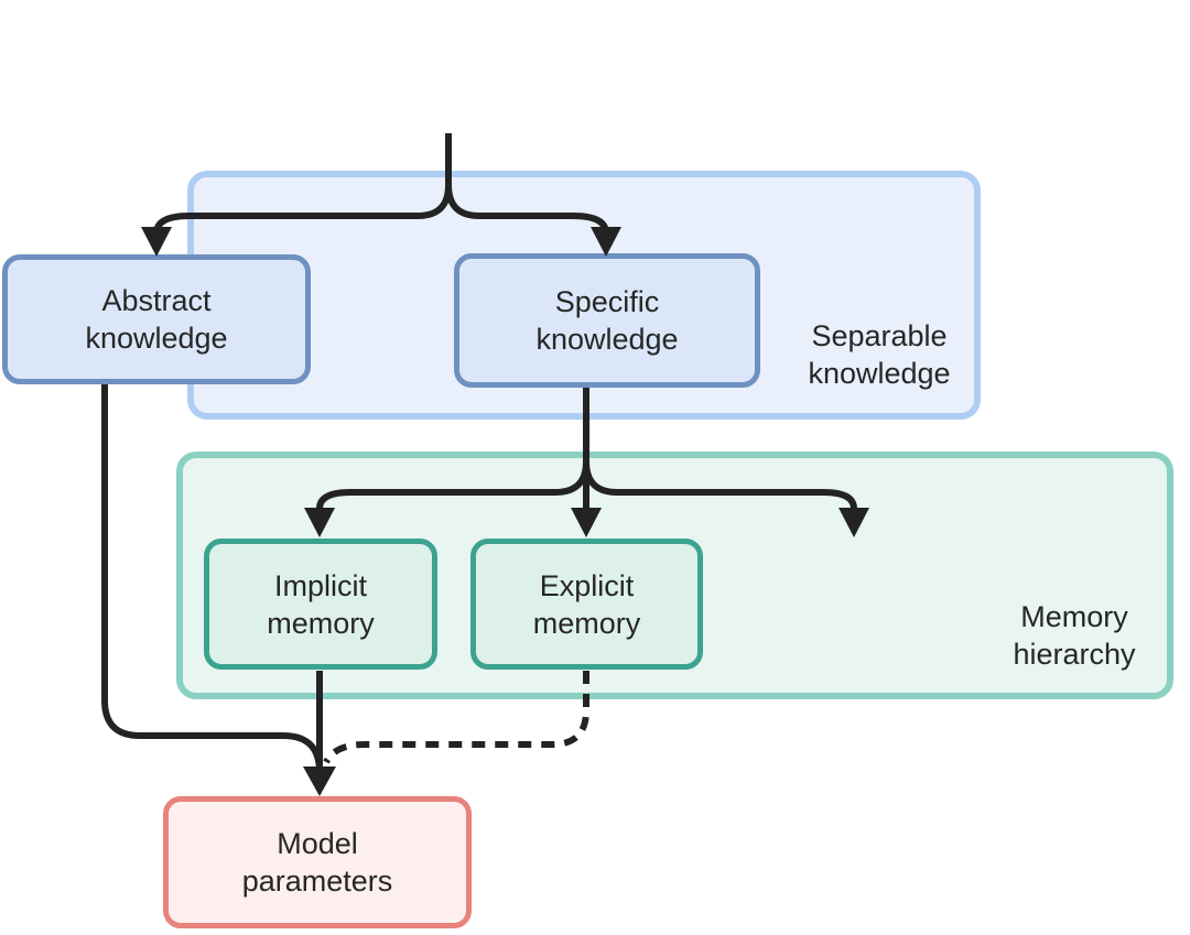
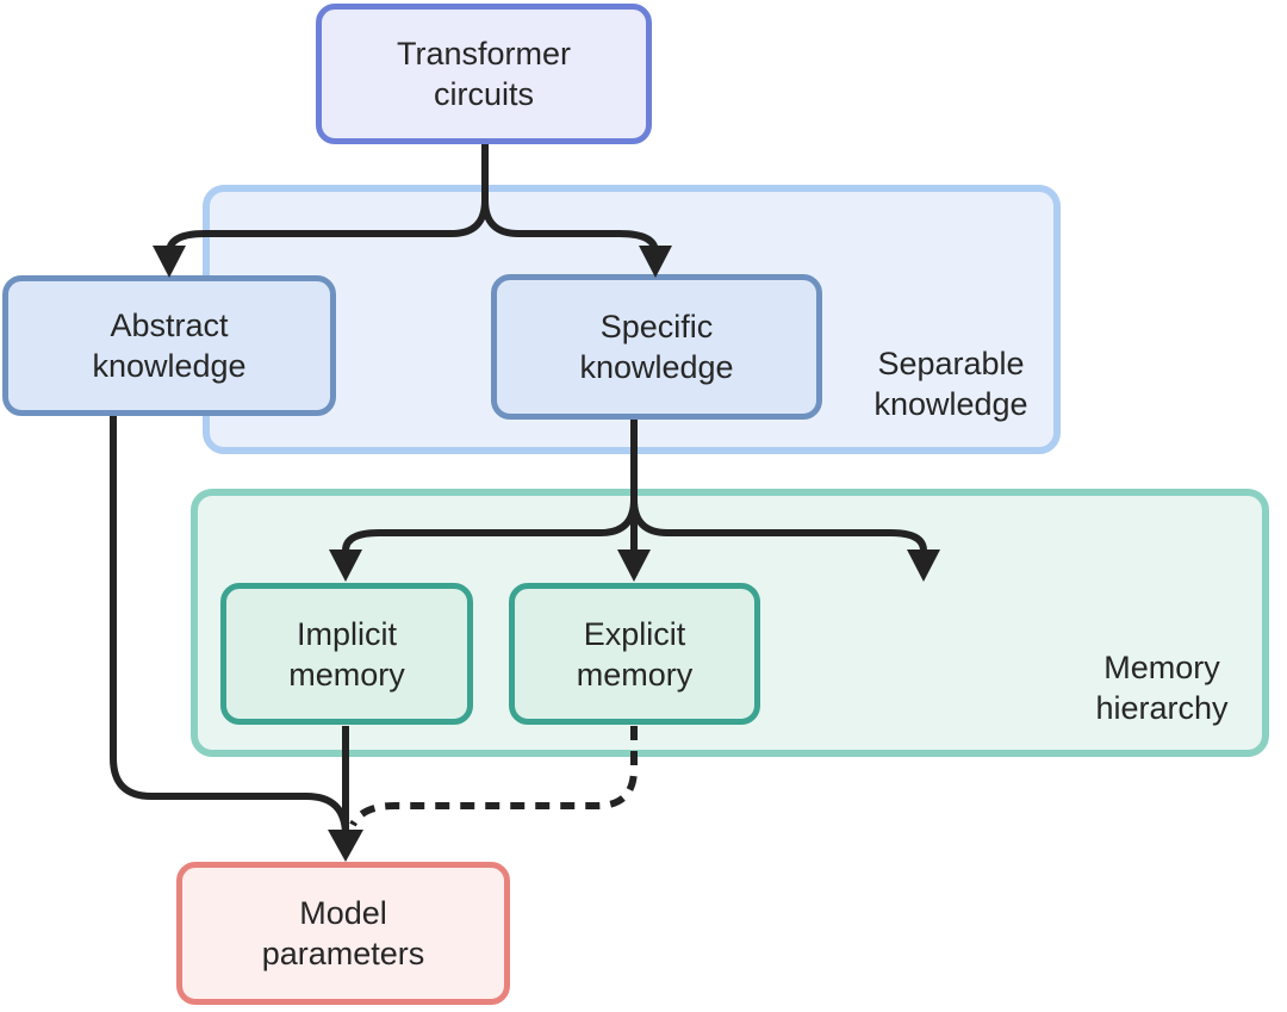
+ Transformer
+ circuits
  Abstract
  knowledge
  Specific
  knowledge
  Separable
  knowledge
  Implicit
  memory
  Explicit
  memory
  Memory
  hierarchy
  Model
  parameters
